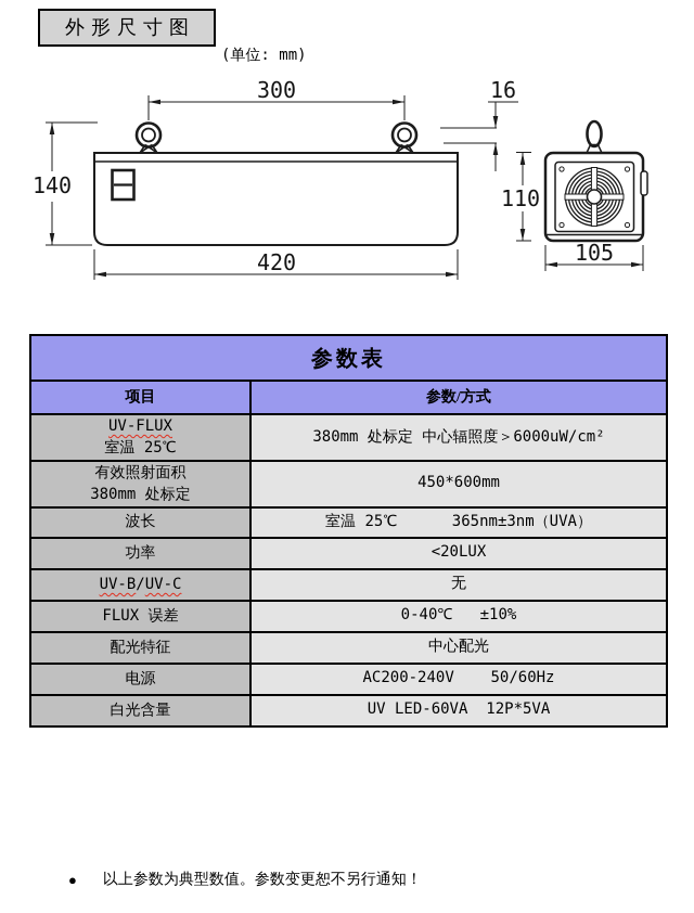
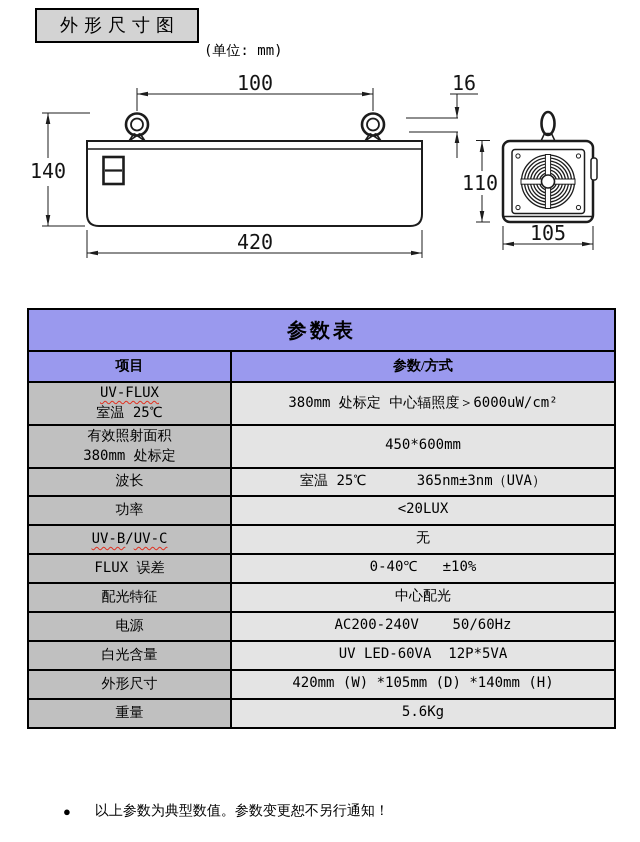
  外形尺寸图
  (单位: mm)
- 300
+ 100
  16
  140
  110
  420
  105
  参数表
  项目	参数/方式
  UV-FLUX 室温 25℃	380mm 处标定 中心辐照度＞6000uW/cm²
  有效照射面积 380mm 处标定	450*600mm
  波长	室温 25℃ 365nm±3nm（UVA）
  功率	<20LUX
  UV-B/UV-C	无
  FLUX 误差	0-40℃ ±10%
  配光特征	中心配光
  电源	AC200-240V 50/60Hz
  白光含量	UV LED-60VA 12P*5VA
+ 外形尺寸	420mm (W) *105mm (D) *140mm (H)
+ 重量	5.6Kg
  ●
  以上参数为典型数值。参数变更恕不另行通知！
